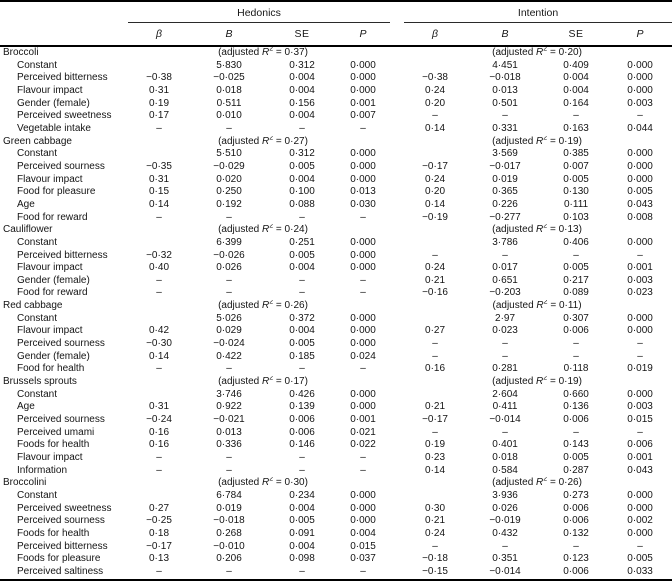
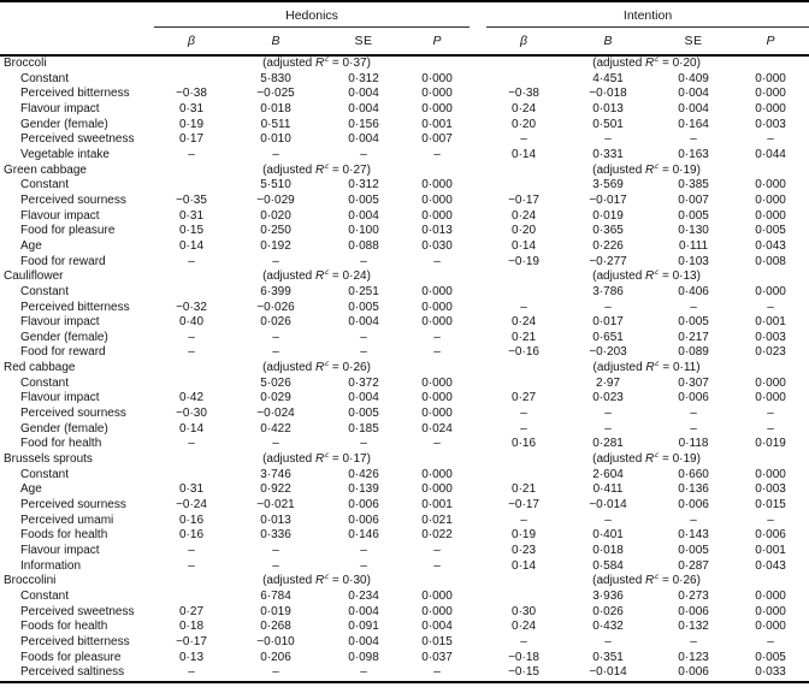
  	Hedonics		Intention
  	β	B	SE	P		β	B	SE	P
  Broccoli		(adjusted R = 0·37)				(adjusted R = 0·20)
  Constant		5·830	0·312	0·000			4·451	0·409	0·000
  Perceived bitterness	−0·38	−0·025	0·004	0·000		−0·38	−0·018	0·004	0·000
  Flavour impact	0·31	0·018	0·004	0·000		0·24	0·013	0·004	0·000
  Gender (female)	0·19	0·511	0·156	0·001		0·20	0·501	0·164	0·003
  Perceived sweetness	0·17	0·010	0·004	0·007		–	–	–	–
  Vegetable intake	–	–	–	–		0·14	0·331	0·163	0·044
  Green cabbage		(adjusted R = 0·27)				(adjusted R = 0·19)
  Constant		5·510	0·312	0·000			3·569	0·385	0·000
  Perceived sourness	−0·35	−0·029	0·005	0·000		−0·17	−0·017	0·007	0·000
  Flavour impact	0·31	0·020	0·004	0·000		0·24	0·019	0·005	0·000
  Food for pleasure	0·15	0·250	0·100	0·013		0·20	0·365	0·130	0·005
  Age	0·14	0·192	0·088	0·030		0·14	0·226	0·111	0·043
  Food for reward	–	–	–	–		−0·19	−0·277	0·103	0·008
  Cauliflower		(adjusted R = 0·24)				(adjusted R = 0·13)
  Constant		6·399	0·251	0·000			3·786	0·406	0·000
  Perceived bitterness	−0·32	−0·026	0·005	0·000		–	–	–	–
  Flavour impact	0·40	0·026	0·004	0·000		0·24	0·017	0·005	0·001
  Gender (female)	–	–	–	–		0·21	0·651	0·217	0·003
  Food for reward	–	–	–	–		−0·16	−0·203	0·089	0·023
  Red cabbage		(adjusted R = 0·26)				(adjusted R = 0·11)
  Constant		5·026	0·372	0·000			2·97	0·307	0·000
  Flavour impact	0·42	0·029	0·004	0·000		0·27	0·023	0·006	0·000
  Perceived sourness	−0·30	−0·024	0·005	0·000		–	–	–	–
  Gender (female)	0·14	0·422	0·185	0·024		–	–	–	–
  Food for health	–	–	–	–		0·16	0·281	0·118	0·019
  Brussels sprouts		(adjusted R = 0·17)				(adjusted R = 0·19)
  Constant		3·746	0·426	0·000			2·604	0·660	0·000
  Age	0·31	0·922	0·139	0·000		0·21	0·411	0·136	0·003
  Perceived sourness	−0·24	−0·021	0·006	0·001		−0·17	−0·014	0·006	0·015
  Perceived umami	0·16	0·013	0·006	0·021		–	–	–	–
  Foods for health	0·16	0·336	0·146	0·022		0·19	0·401	0·143	0·006
  Flavour impact	–	–	–	–		0·23	0·018	0·005	0·001
  Information	–	–	–	–		0·14	0·584	0·287	0·043
  Broccolini		(adjusted R = 0·30)				(adjusted R = 0·26)
  Constant		6·784	0·234	0·000			3·936	0·273	0·000
  Perceived sweetness	0·27	0·019	0·004	0·000		0·30	0·026	0·006	0·000
- Perceived sourness	−0·25	−0·018	0·005	0·000		0·21	−0·019	0·006	0·002
  Foods for health	0·18	0·268	0·091	0·004		0·24	0·432	0·132	0·000
  Perceived bitterness	−0·17	−0·010	0·004	0·015		–	–	–	–
  Foods for pleasure	0·13	0·206	0·098	0·037		−0·18	0·351	0·123	0·005
  Perceived saltiness	–	–	–	–		−0·15	−0·014	0·006	0·033
